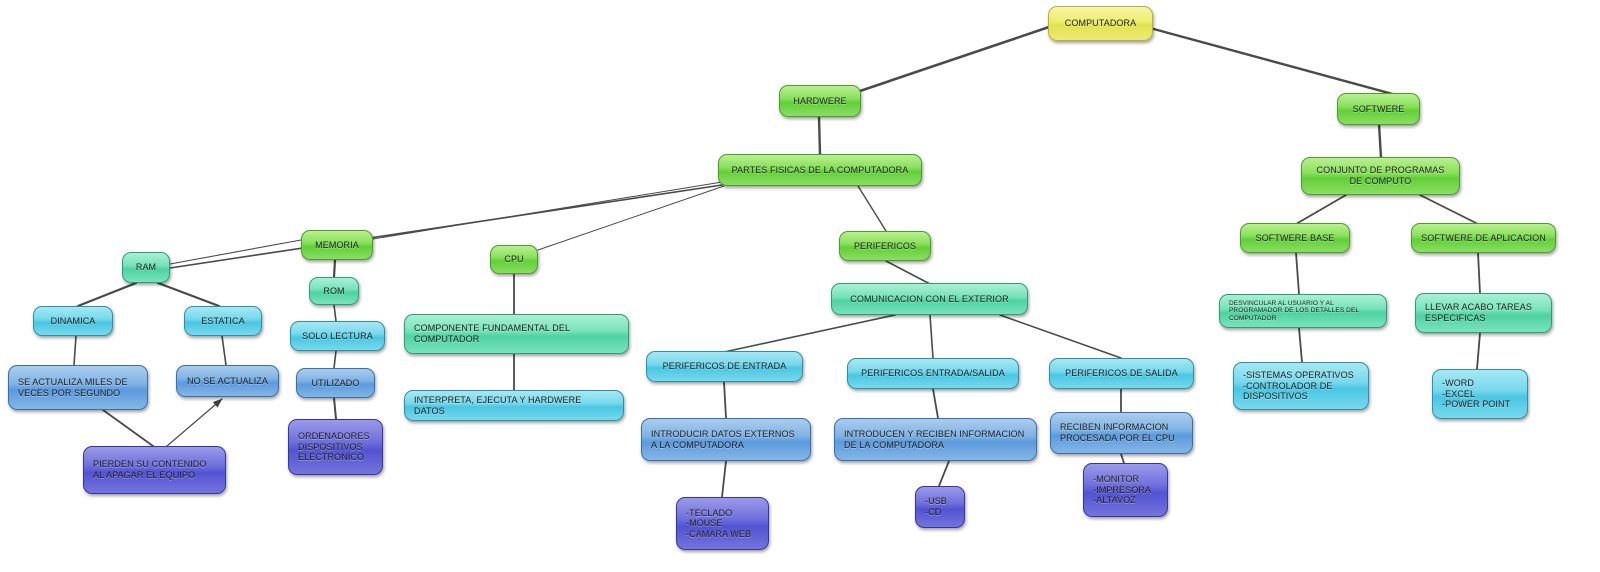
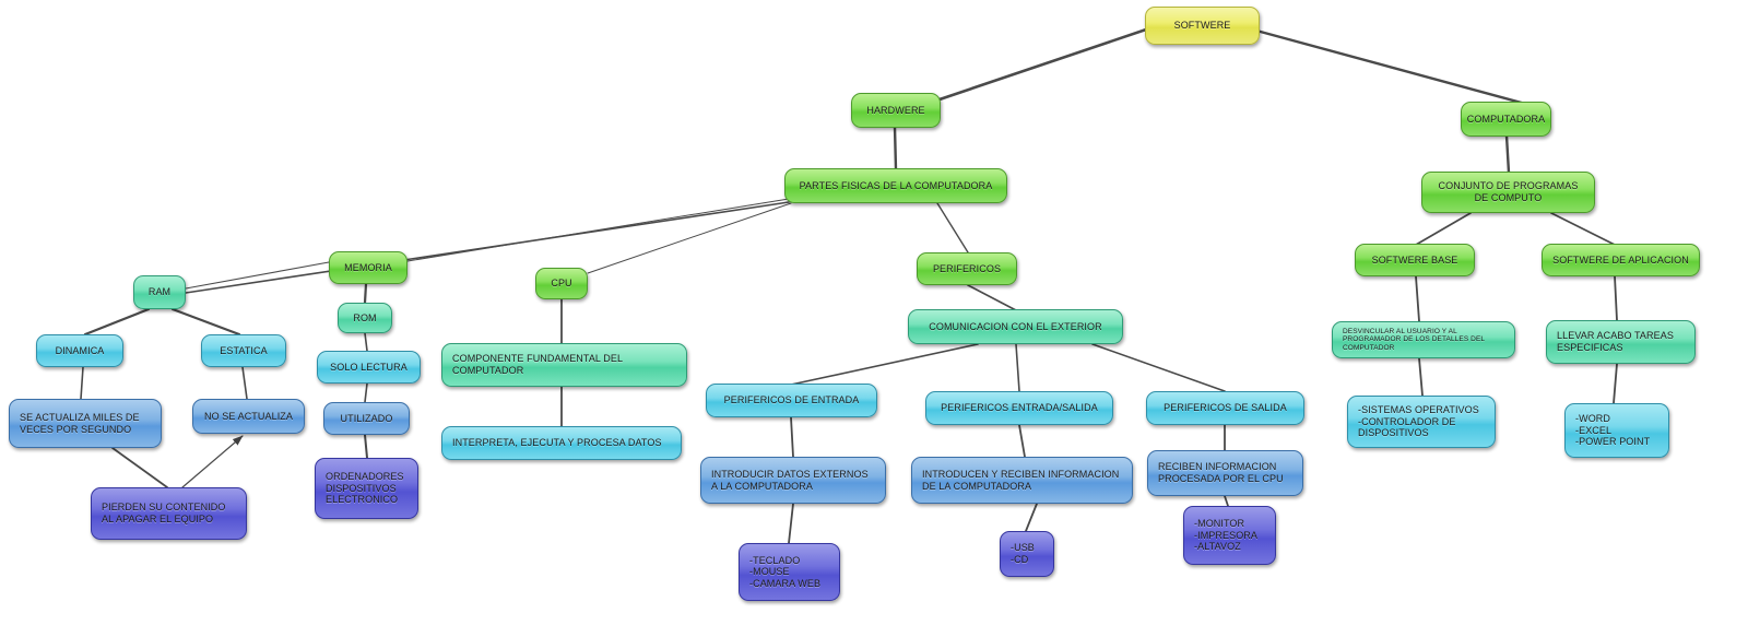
- COMPUTADORA
+ SOFTWERE
  HARDWERE
- SOFTWERE
+ COMPUTADORA
  PARTES FISICAS DE LA COMPUTADORA
  CONJUNTO DE PROGRAMAS
  DE COMPUTO
  MEMORIA
  CPU
  PERIFERICOS
  SOFTWERE BASE
  SOFTWERE DE APLICACION
  RAM
  ROM
  COMPONENTE FUNDAMENTAL DEL
  COMPUTADOR
  COMUNICACION CON EL EXTERIOR
  LLEVAR ACABO TAREAS
  ESPECIFICAS
  DINAMICA
  ESTATICA
  SOLO LECTURA
- INTERPRETA, EJECUTA Y HARDWERE DATOS
+ INTERPRETA, EJECUTA Y PROCESA DATOS
  PERIFERICOS DE ENTRADA
  PERIFERICOS ENTRADA/SALIDA
  PERIFERICOS DE SALIDA
  -SISTEMAS OPERATIVOS
  -CONTROLADOR DE
  DISPOSITIVOS
  -WORD
  -EXCEL
  -POWER POINT
  UTILIZADO
  SE ACTUALIZA MILES DE
  VECES POR SEGUNDO
  NO SE ACTUALIZA
  INTRODUCIR DATOS EXTERNOS
  A LA COMPUTADORA
  INTRODUCEN Y RECIBEN INFORMACION
  DE LA COMPUTADORA
  RECIBEN INFORMACION
  PROCESADA POR EL CPU
  PIERDEN SU CONTENIDO
  AL APAGAR EL EQUIPO
  ORDENADORES
  DISPOSITIVOS
  ELECTRONICO
  -TECLADO
  -MOUSE
  -CAMARA WEB
  -USB
  -CD
  -MONITOR
  -IMPRESORA
  -ALTAVOZ
